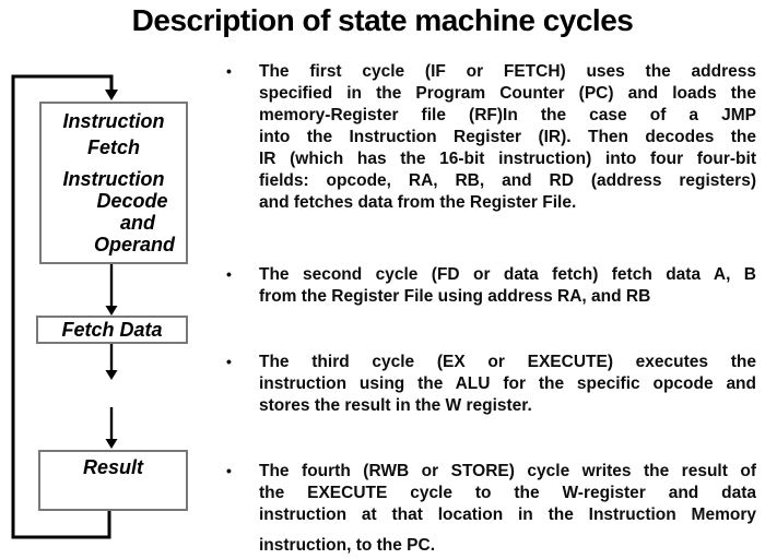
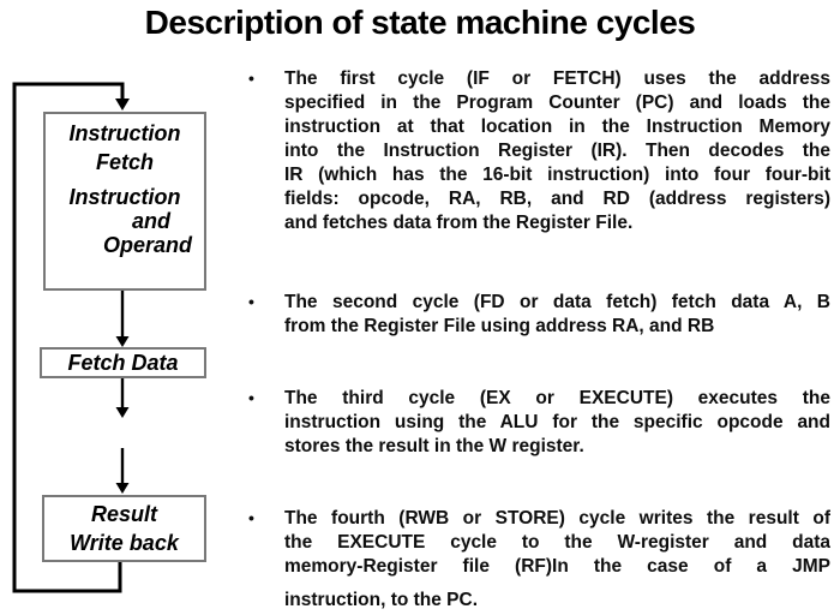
  Description of state machine cycles
  Instruction
  Fetch
  Instruction
- Decode
  and
  Operand
  Fetch Data
  Result
+ Write back
  •
  The first cycle (IF or FETCH) uses the address
  specified in the Program Counter (PC) and loads the
- memory-Register file (RF)In the case of a JMP
+ instruction at that location in the Instruction Memory
  into the Instruction Register (IR). Then decodes the
  IR (which has the 16-bit instruction) into four four-bit
  fields: opcode, RA, RB, and RD (address registers)
  and fetches data from the Register File.
  •
  The second cycle (FD or data fetch) fetch data A, B
  from the Register File using address RA, and RB
  •
  The third cycle (EX or EXECUTE) executes the
  instruction using the ALU for the specific opcode and
  stores the result in the W register.
  •
  The fourth (RWB or STORE) cycle writes the result of
  the EXECUTE cycle to the W-register and data
- instruction at that location in the Instruction Memory
+ memory-Register file (RF)In the case of a JMP
  instruction, to the PC.
